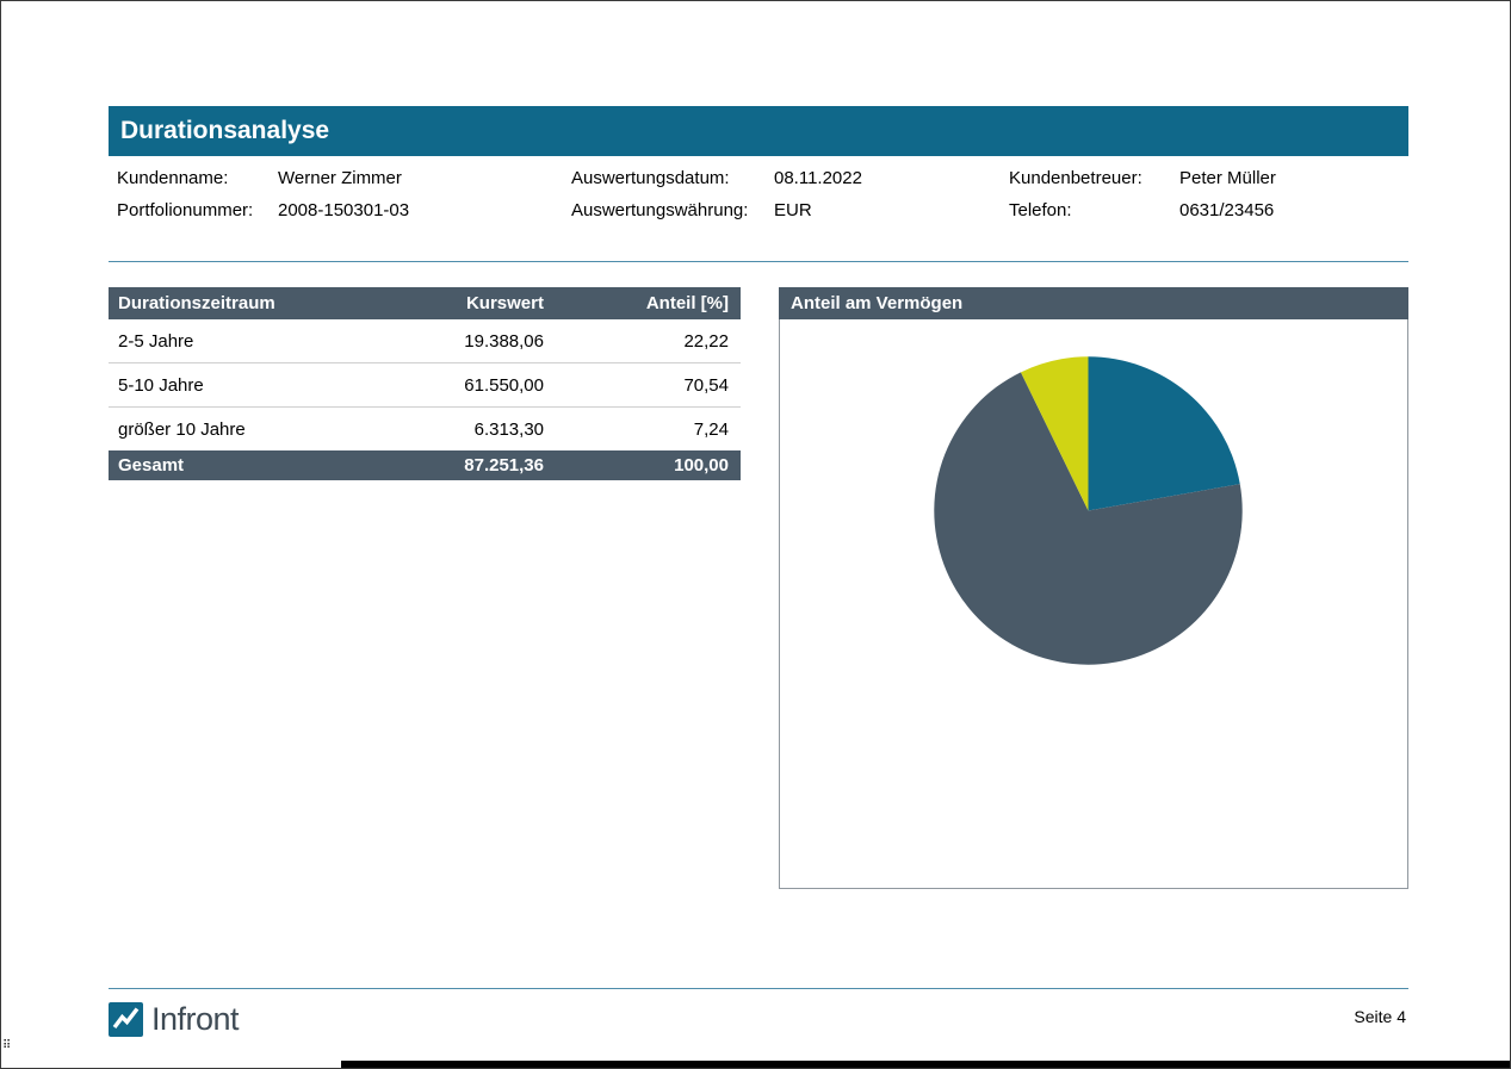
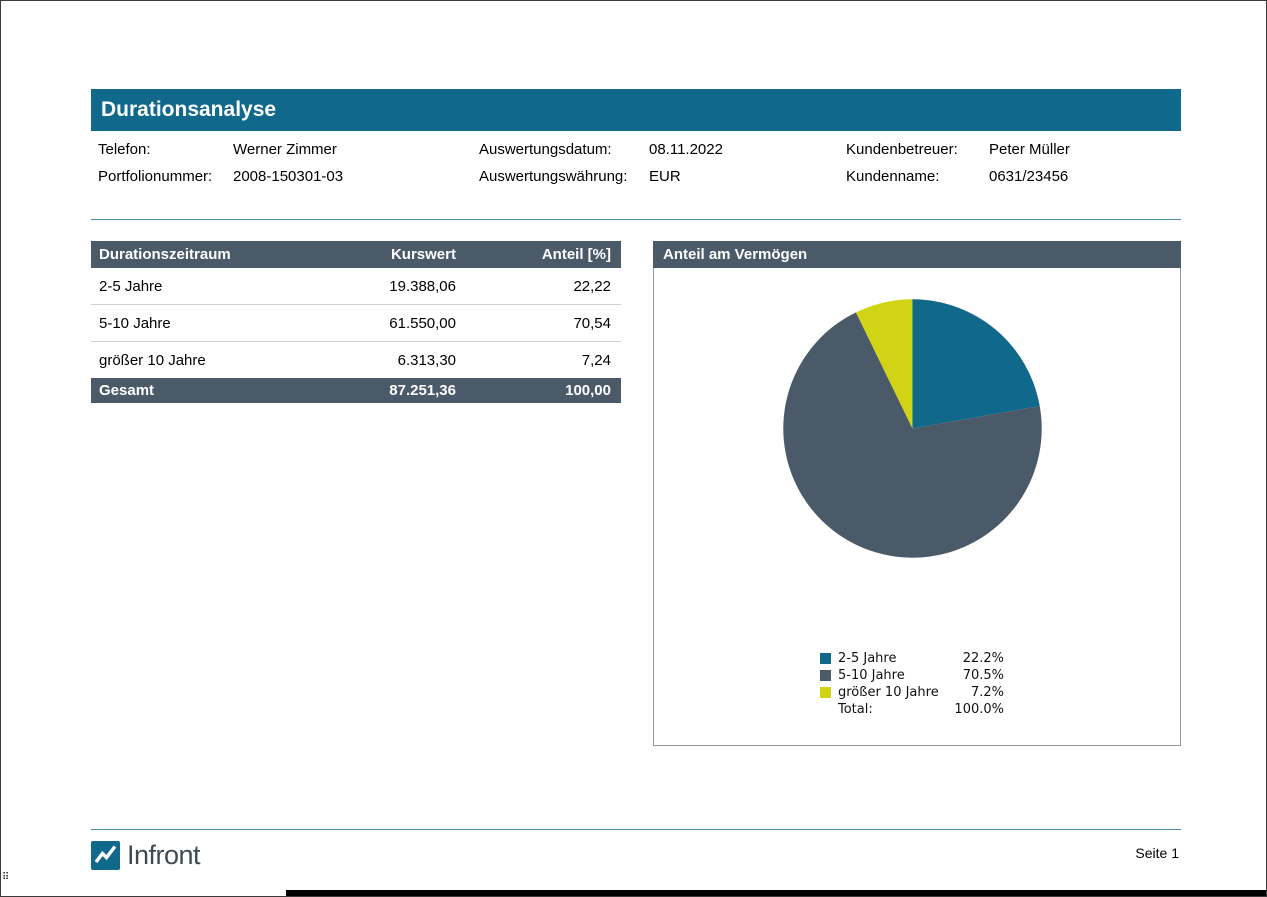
  Durationsanalyse
- Kundenname:
+ Telefon:
  Werner Zimmer
  Auswertungsdatum:
  08.11.2022
  Kundenbetreuer:
  Peter Müller
  Portfolionummer:
  2008-150301-03
  Auswertungswährung:
  EUR
- Telefon:
+ Kundenname:
  0631/23456
  Durationszeitraum	Kurswert	Anteil [%]
  2-5 Jahre	19.388,06	22,22
  5-10 Jahre	61.550,00	70,54
  größer 10 Jahre	6.313,30	7,24
  Gesamt	87.251,36	100,00
  Anteil am Vermögen
+ 2-5 Jahre
+ 22.2%
+ 5-10 Jahre
+ 70.5%
+ größer 10 Jahre
+ 7.2%
+ Total:
+ 100.0%
  Infront
- Seite 4
+ Seite 1
  ⠿
